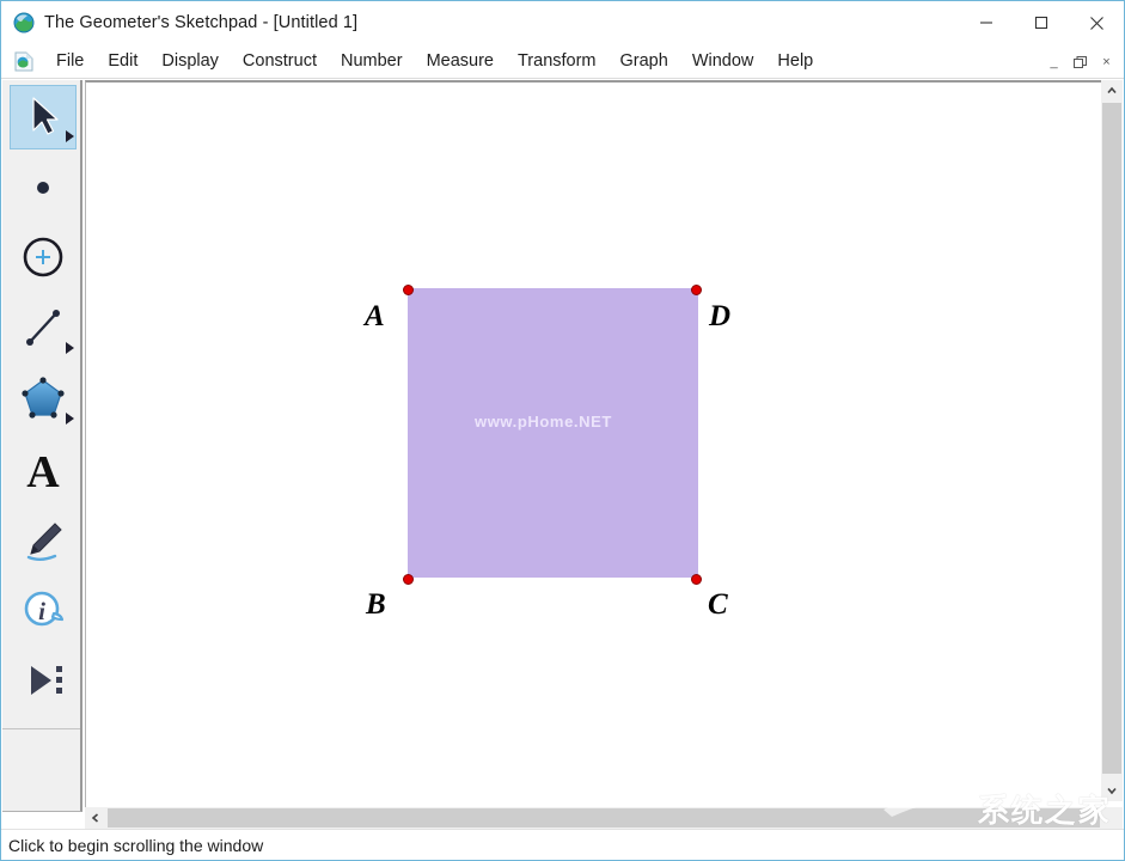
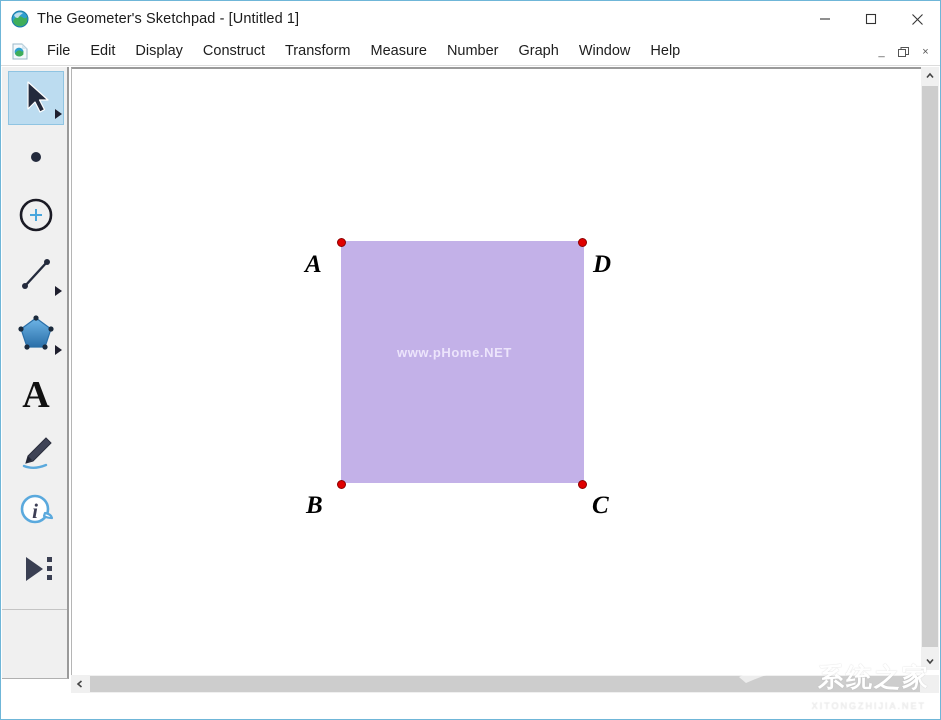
  The Geometer's Sketchpad - [Untitled 1]
  File
  Edit
  Display
  Construct
- Number
+ Transform
  Measure
- Transform
+ Number
  Graph
  Window
  Help
  _
  ×
  A
  i
  www.pHome.NET
  A
  D
  B
  C
  系统之家
- Click to begin scrolling the window
